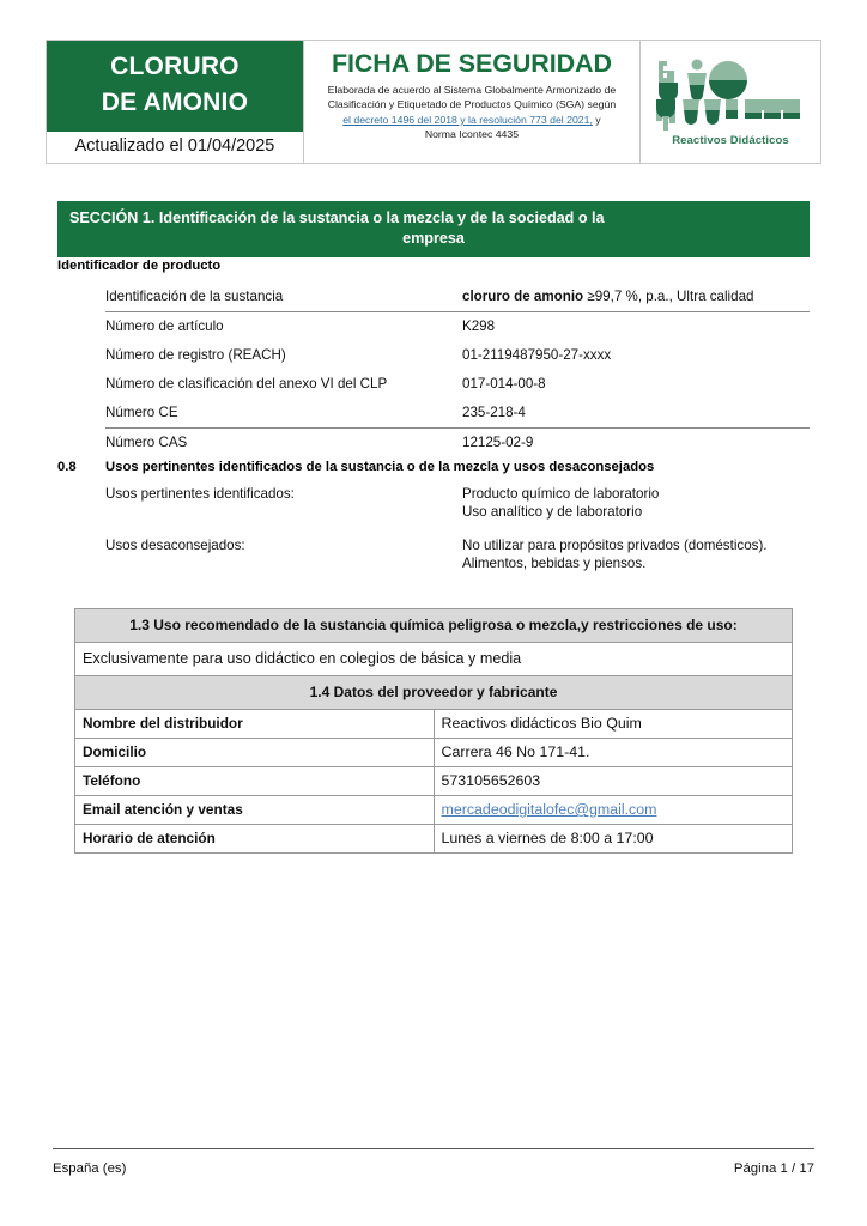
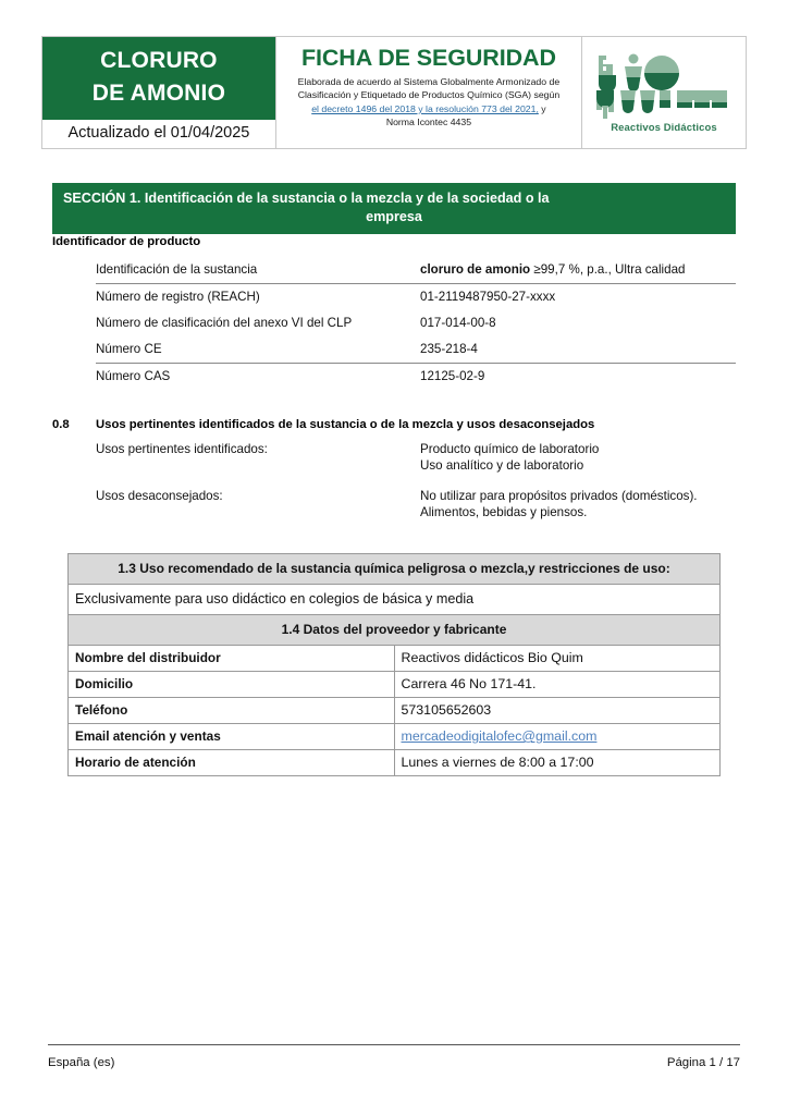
  CLORURO
  DE AMONIO
  Actualizado el 01/04/2025
  FICHA DE SEGURIDAD
  Elaborada de acuerdo al Sistema Globalmente Armonizado de
  Clasificación y Etiquetado de Productos Químico (SGA) según
  el decreto 1496 del 2018 y la resolución 773 del 2021, y
  Norma Icontec 4435
  Reactivos Didácticos
  SECCIÓN 1. Identificación de la sustancia o la mezcla y de la sociedad o la
  empresa
  Identificador de producto
  Identificación de la sustancia	cloruro de amonio ≥99,7 %, p.a., Ultra calidad
- Número de artículo	K298
  Número de registro (REACH)	01-2119487950-27-xxxx
  Número de clasificación del anexo VI del CLP	017-014-00-8
  Número CE	235-218-4
  Número CAS	12125-02-9
  0.8
  Usos pertinentes identificados de la sustancia o de la mezcla y usos desaconsejados
  Usos pertinentes identificados:	Producto químico de laboratorio Uso analítico y de laboratorio
  Usos desaconsejados:	No utilizar para propósitos privados (domésticos). Alimentos, bebidas y piensos.
  1.3 Uso recomendado de la sustancia química peligrosa o mezcla,y restricciones de uso:
  Exclusivamente para uso didáctico en colegios de básica y media
  1.4 Datos del proveedor y fabricante
  Nombre del distribuidor	Reactivos didácticos Bio Quim
  Domicilio	Carrera 46 No 171-41.
  Teléfono	573105652603
  Email atención y ventas	mercadeodigitalofec@gmail.com
  Horario de atención	Lunes a viernes de 8:00 a 17:00
  España (es)
  Página 1 / 17
